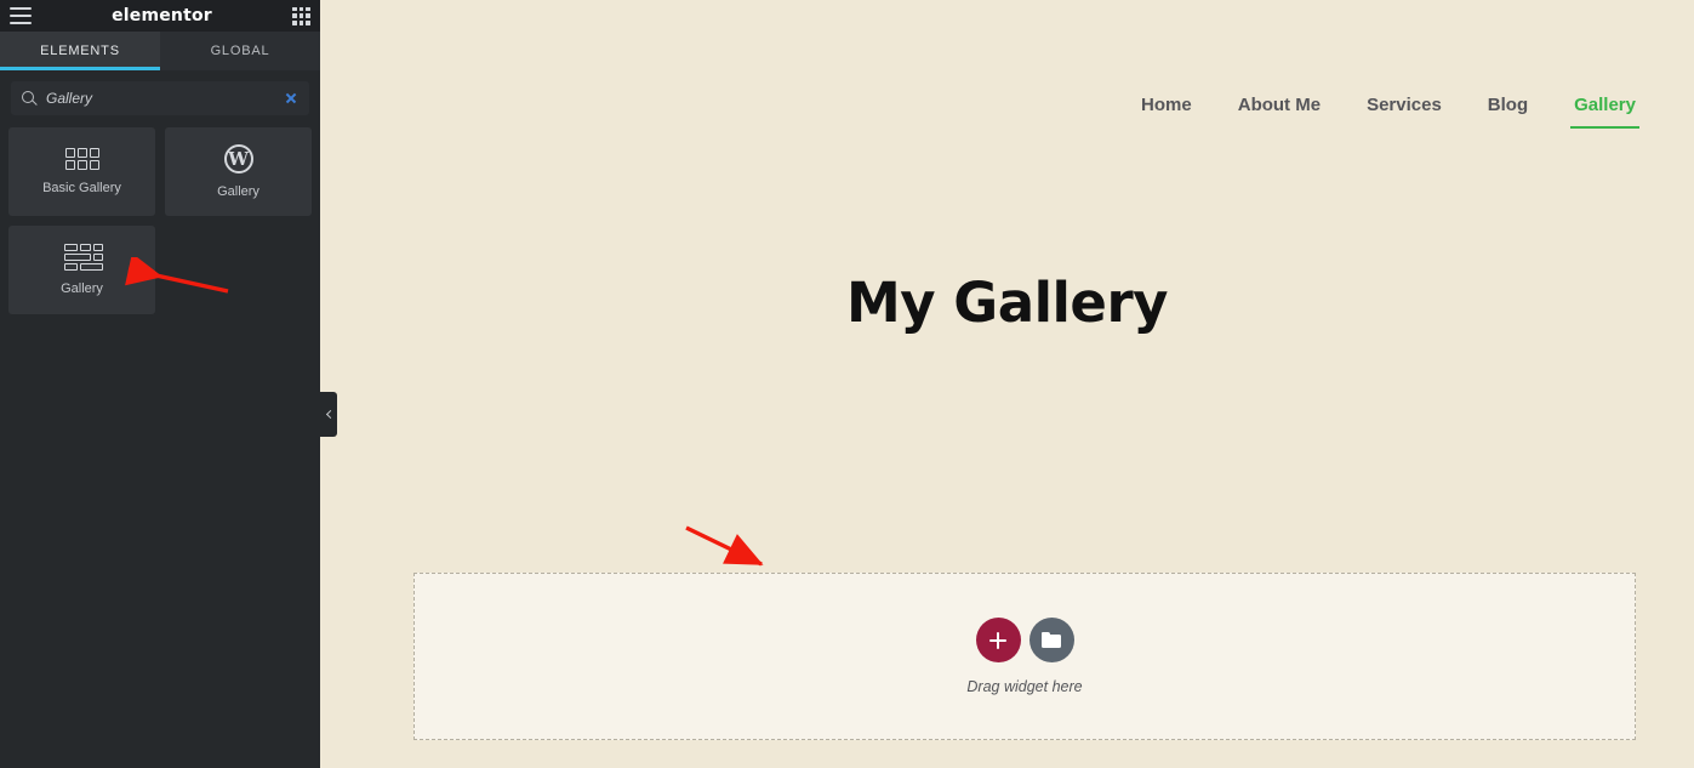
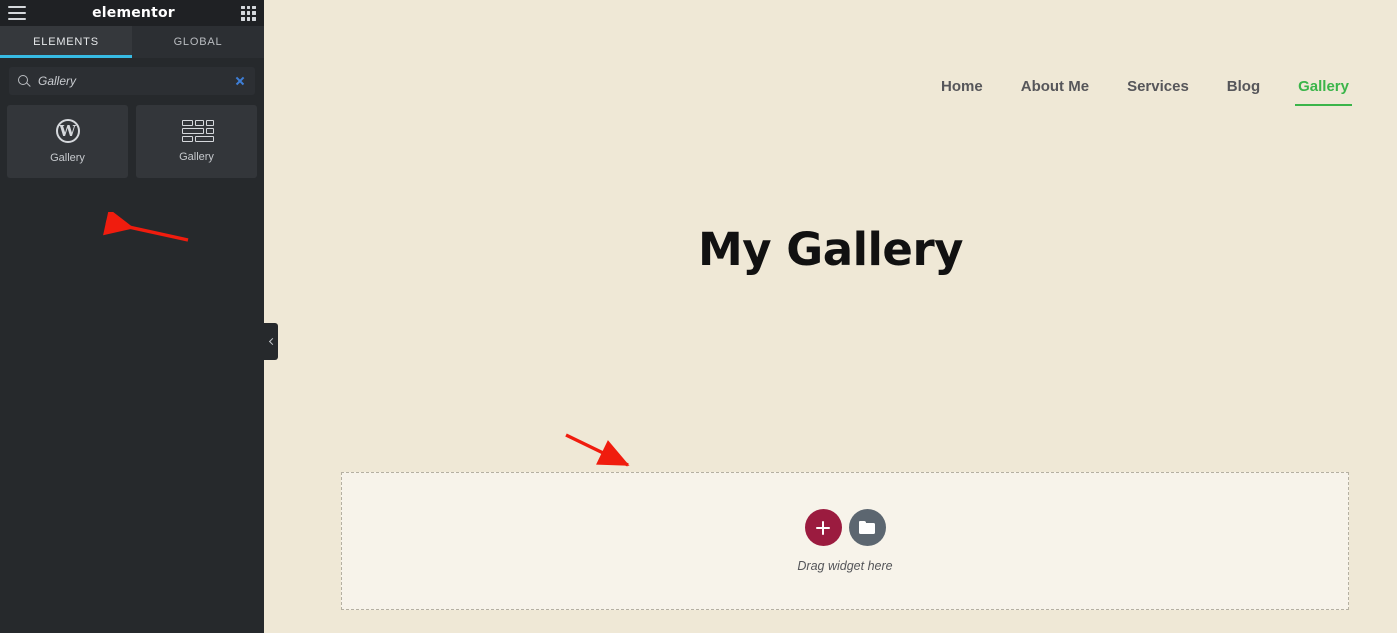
  elementor
  ELEMENTS
  GLOBAL
  Gallery
- Basic Gallery
  W
  Gallery
  Gallery
  Home
  About Me
  Services
  Blog
  Gallery
  My Gallery
  Drag widget here
